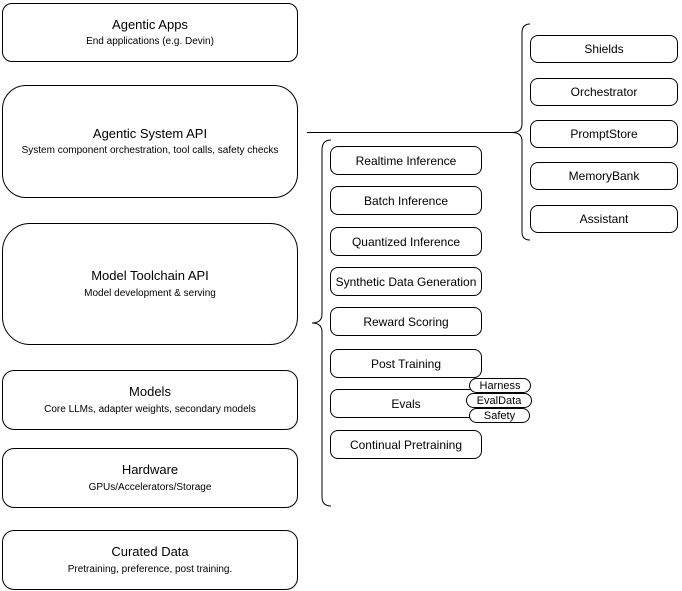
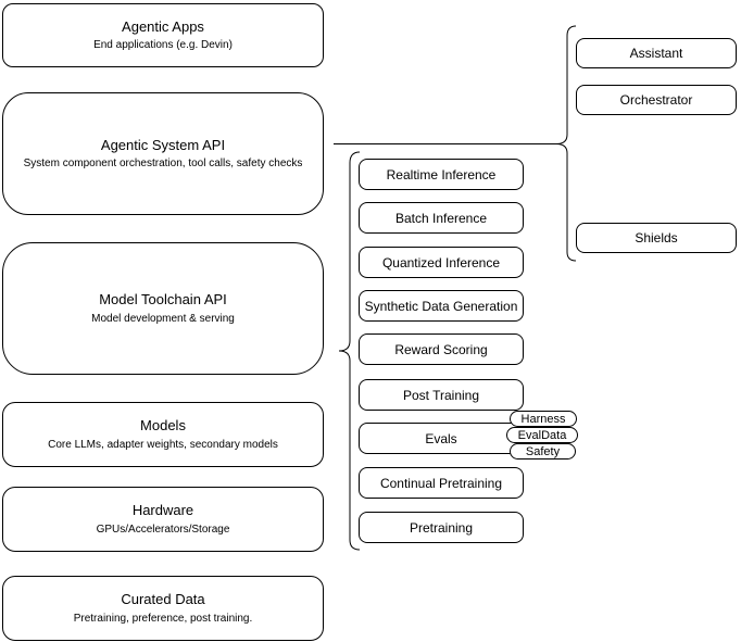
  Agentic Apps
  End applications (e.g. Devin)
  Agentic System API
  System component orchestration, tool calls, safety checks
  Model Toolchain API
  Model development & serving
  Models
  Core LLMs, adapter weights, secondary models
  Hardware
  GPUs/Accelerators/Storage
  Curated Data
  Pretraining, preference, post training.
  Realtime Inference
  Batch Inference
  Quantized Inference
  Synthetic Data Generation
  Reward Scoring
  Post Training
  Evals
  Continual Pretraining
+ Pretraining
  Harness
  EvalData
  Safety
- Shields
+ Assistant
  Orchestrator
- PromptStore
- MemoryBank
- Assistant
+ Shields
